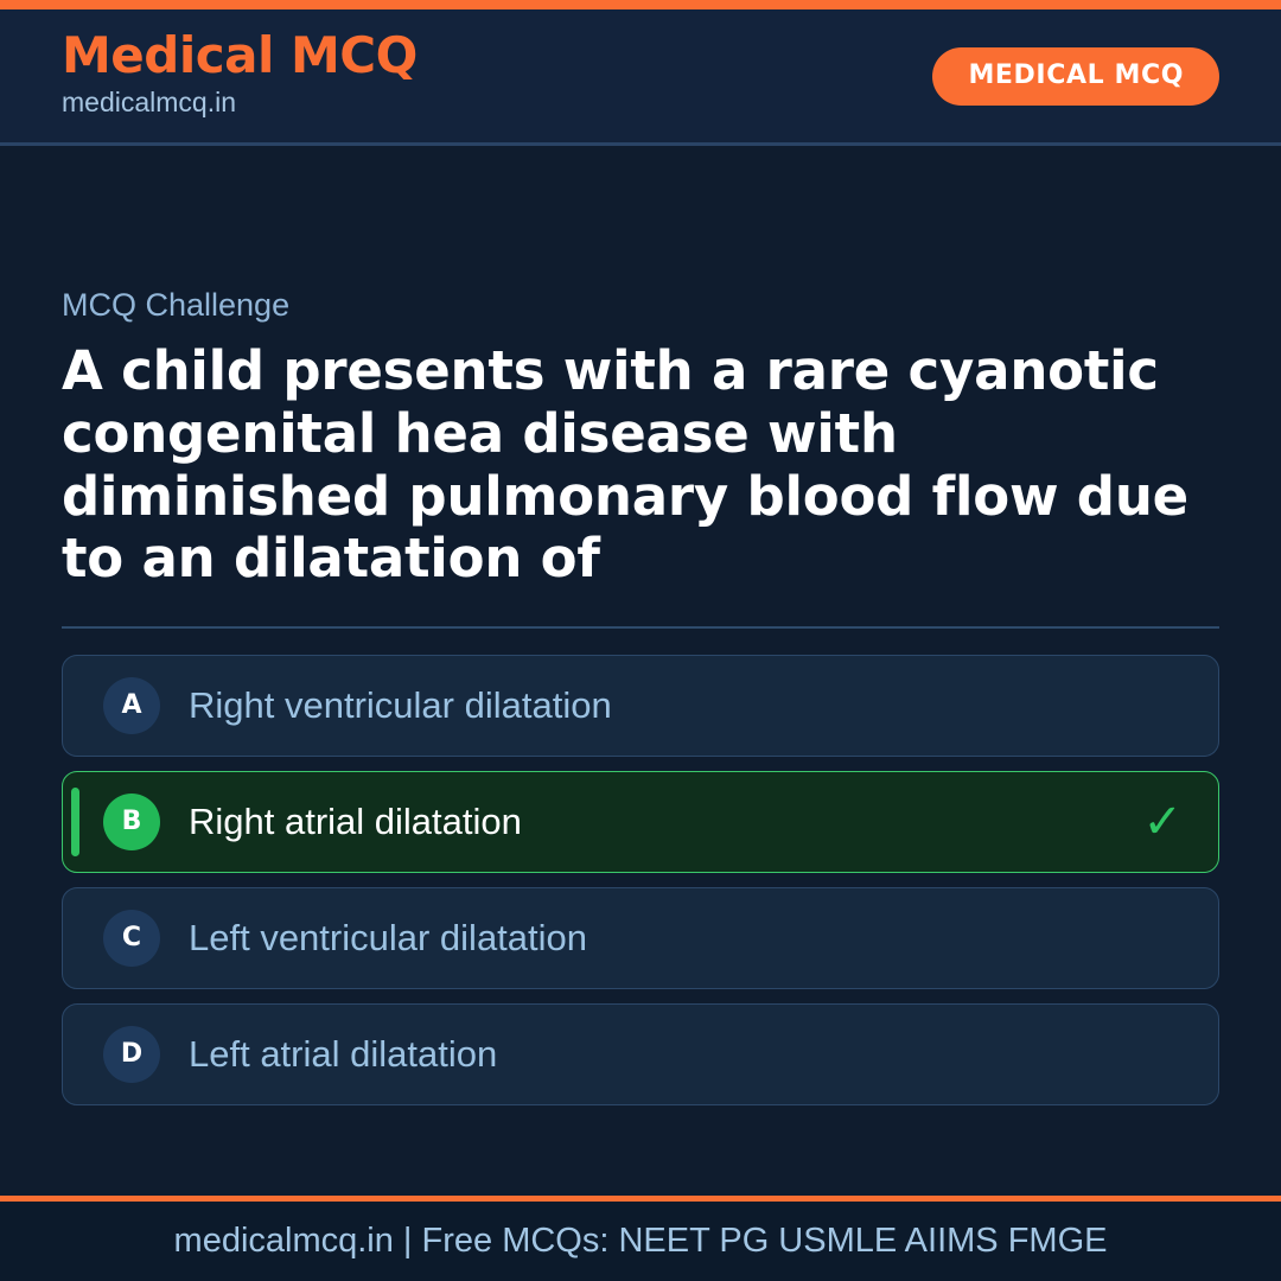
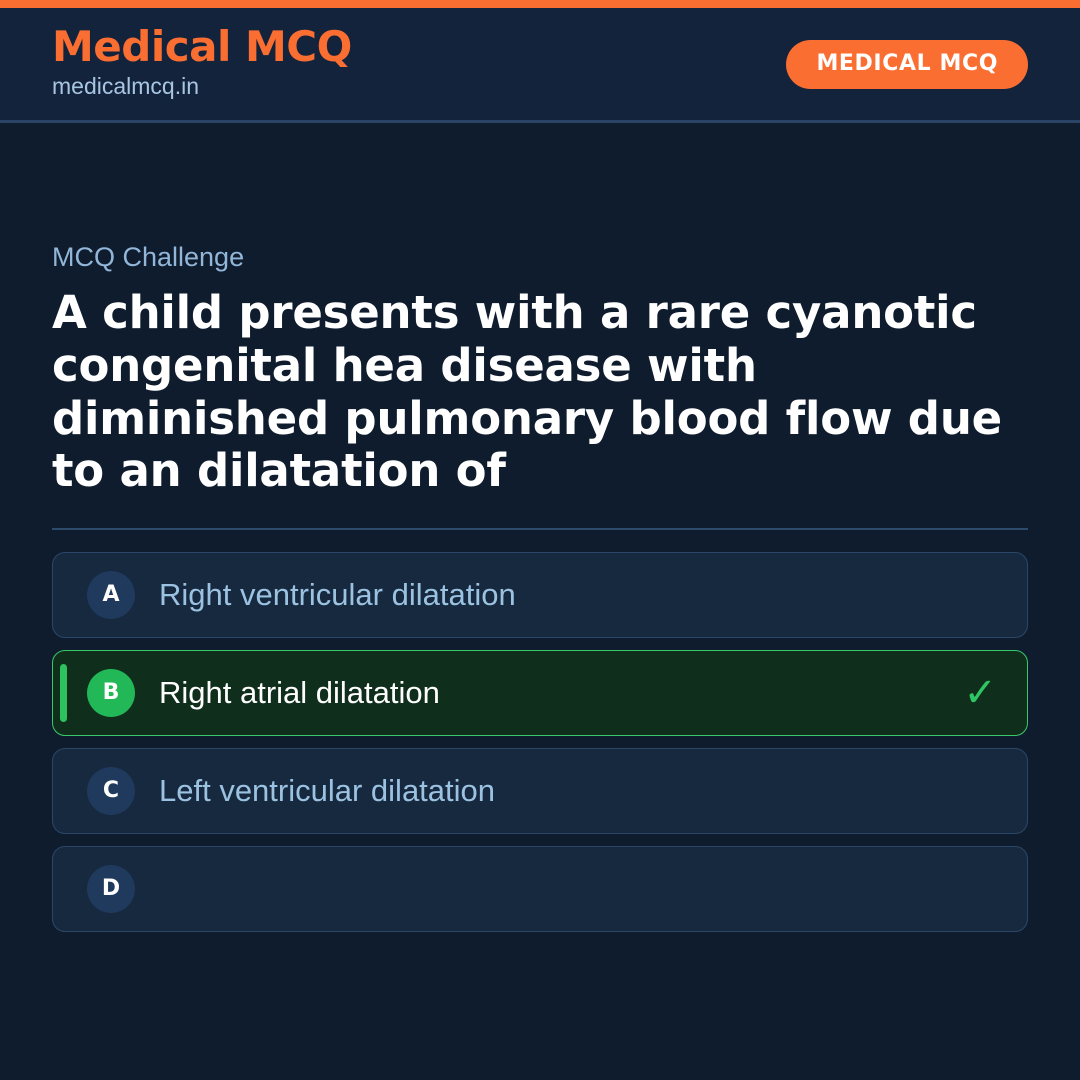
  Medical MCQ
  medicalmcq.in
  MEDICAL MCQ
  MCQ Challenge
  A child presents with a rare cyanotic congenital hea disease with diminished pulmonary blood flow due to an dilatation of
  A
  Right ventricular dilatation
  B
  Right atrial dilatation
  ✓
  C
  Left ventricular dilatation
  D
- Left atrial dilatation
- medicalmcq.in | Free MCQs: NEET PG USMLE AIIMS FMGE
